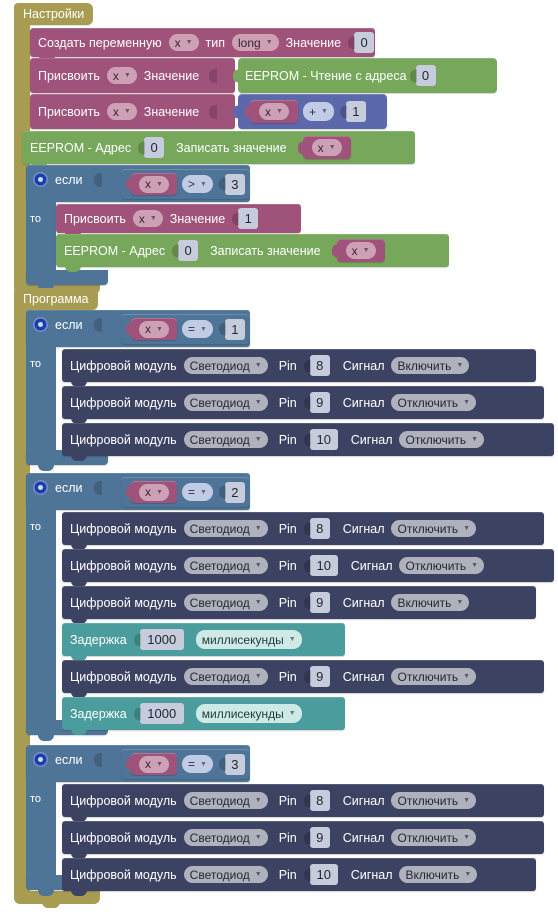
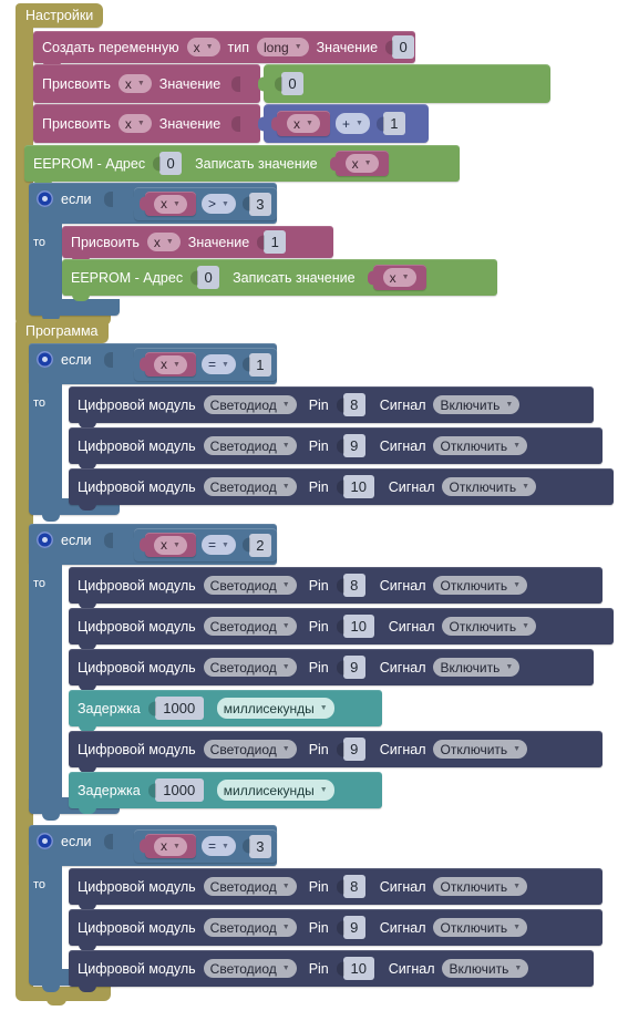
  Настройки
  Создать переменную
  x
  тип
  long
  Значение
  0
  Присвоить
  x
  Значение
- EEPROM - Чтение с адреса
  0
  Присвоить
  x
  Значение
  x
  +
  1
  EEPROM - Адрес
  0
  Записать значение
  x
  если
  x
  >
  3
  то
  Присвоить
  x
  Значение
  1
  EEPROM - Адрес
  0
  Записать значение
  x
  Программа
  если
  x
  =
  1
  то
  Цифровой модуль
  Светодиод
  Pin
  8
  Сигнал
  Включить
  Цифровой модуль
  Светодиод
  Pin
  9
  Сигнал
  Отключить
  Цифровой модуль
  Светодиод
  Pin
  10
  Сигнал
  Отключить
  если
  x
  =
  2
  то
  Цифровой модуль
  Светодиод
  Pin
  8
  Сигнал
  Отключить
  Цифровой модуль
  Светодиод
  Pin
  10
  Сигнал
  Отключить
  Цифровой модуль
  Светодиод
  Pin
  9
  Сигнал
  Включить
  Задержка
  1000
  миллисекунды
  Цифровой модуль
  Светодиод
  Pin
  9
  Сигнал
  Отключить
  Задержка
  1000
  миллисекунды
  если
  x
  =
  3
  то
  Цифровой модуль
  Светодиод
  Pin
  8
  Сигнал
  Отключить
  Цифровой модуль
  Светодиод
  Pin
  9
  Сигнал
  Отключить
  Цифровой модуль
  Светодиод
  Pin
  10
  Сигнал
  Включить
